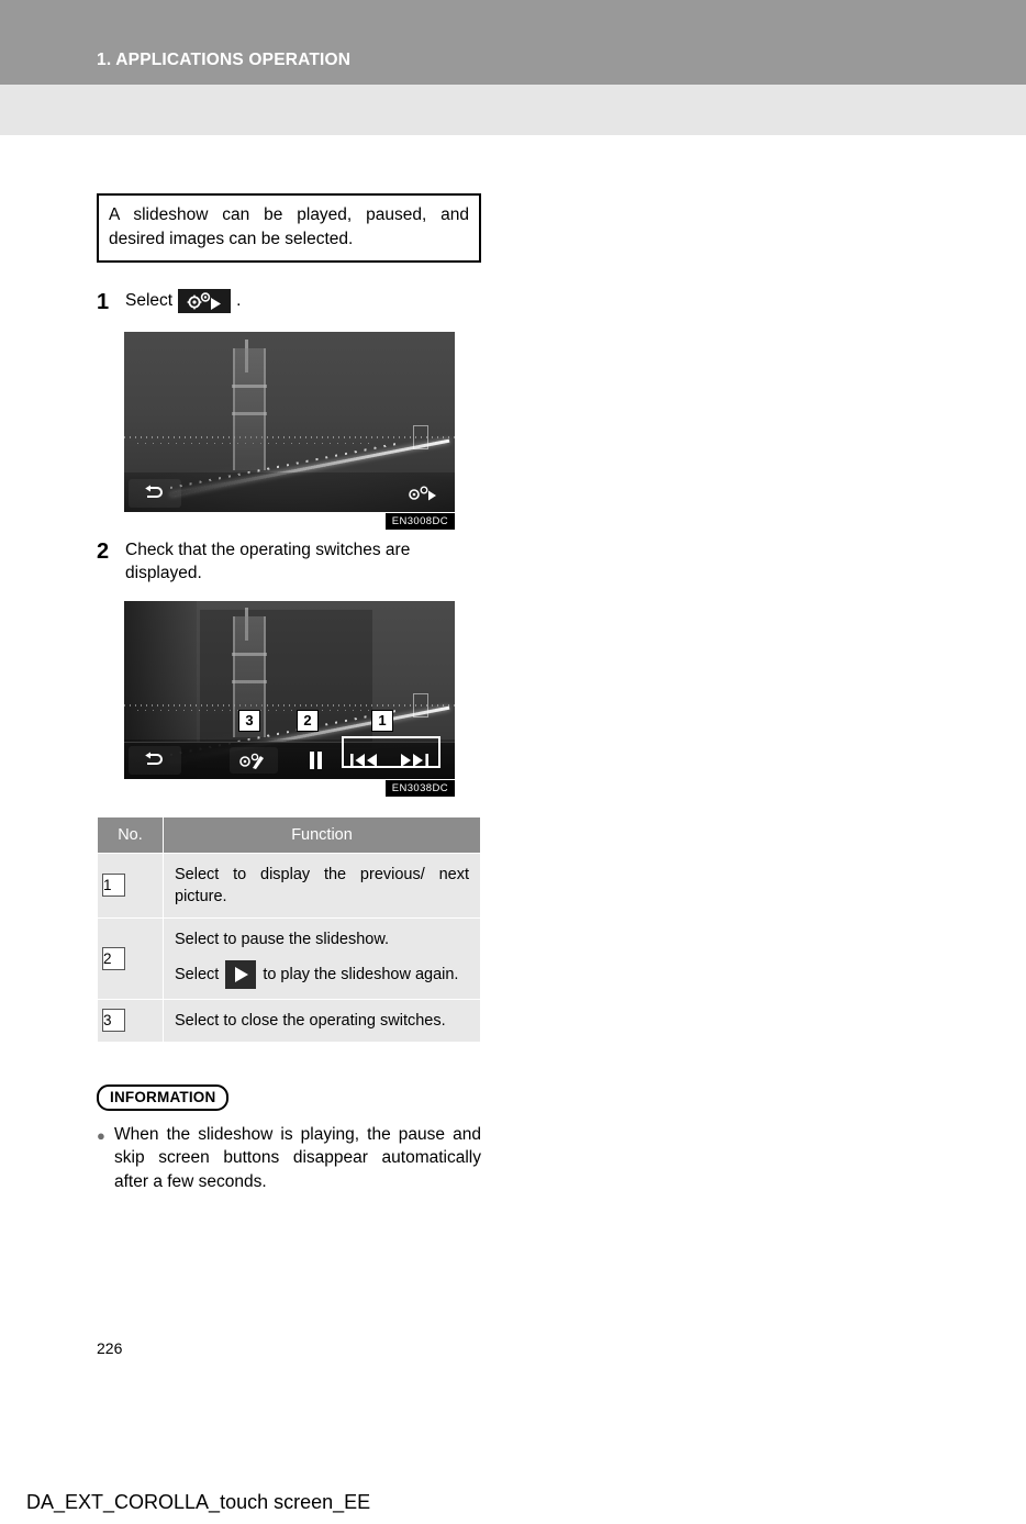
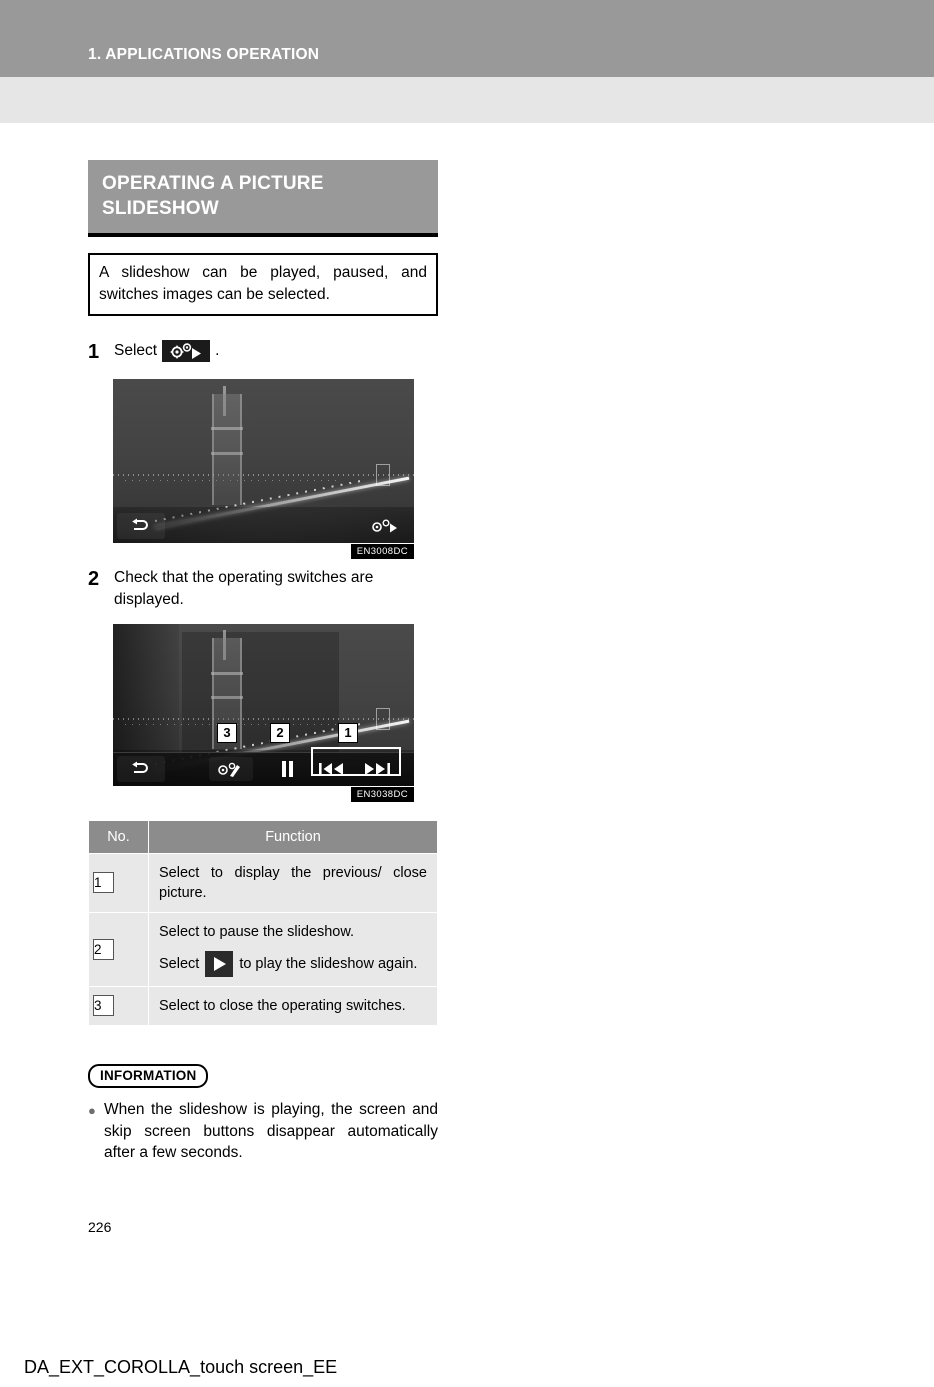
  1. APPLICATIONS OPERATION
+ OPERATING A PICTURE SLIDESHOW
- A slideshow can be played, paused, and desired images can be selected.
+ A slideshow can be played, paused, and switches images can be selected.
  1
  Select
  .
  EN3008DC
  2
  Check that the operating switches are displayed.
  3
  2
  1
  EN3038DC
  No.	Function
- 1	Select to display the previous/ next picture.
+ 1	Select to display the previous/ close picture.
  2	Select to pause the slideshow. Select to play the slideshow again.
  3	Select to close the operating switches.
  INFORMATION
  ●
- When the slideshow is playing, the pause and skip screen buttons disappear automatically after a few seconds.
+ When the slideshow is playing, the screen and skip screen buttons disappear automatically after a few seconds.
  226
  DA_EXT_COROLLA_touch screen_EE
